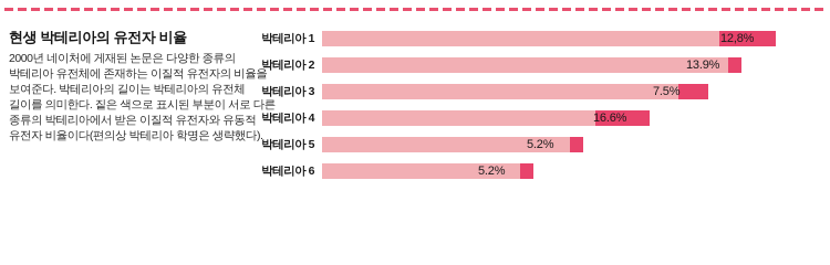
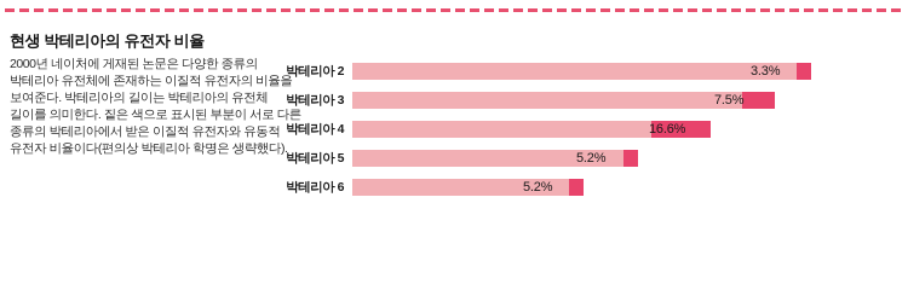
  현생 박테리아의 유전자 비율
  2000년 네이처에 게재된 논문은 다양한 종류의
  박테리아 유전체에 존재하는 이질적 유전자의 비율
  보여준다. 박테리아의 길이는 박테리아의 유전체
  길이를 의미한다. 짙은 색으로 표시된 부분이 서로
  종류의 박테리아에서 받은 이질적 유전자와 유동적
  유전자 비율이다(편의상 박테리아 학명은 생략했다
- 박테리아 1
- 12,8%
  박테리아 2
- 13.9%
+ 3.3%
  박테리아 3
  7.5%
  박테리아 4
  16.6%
  박테리아 5
  5.2%
  박테리아 6
  5.2%
